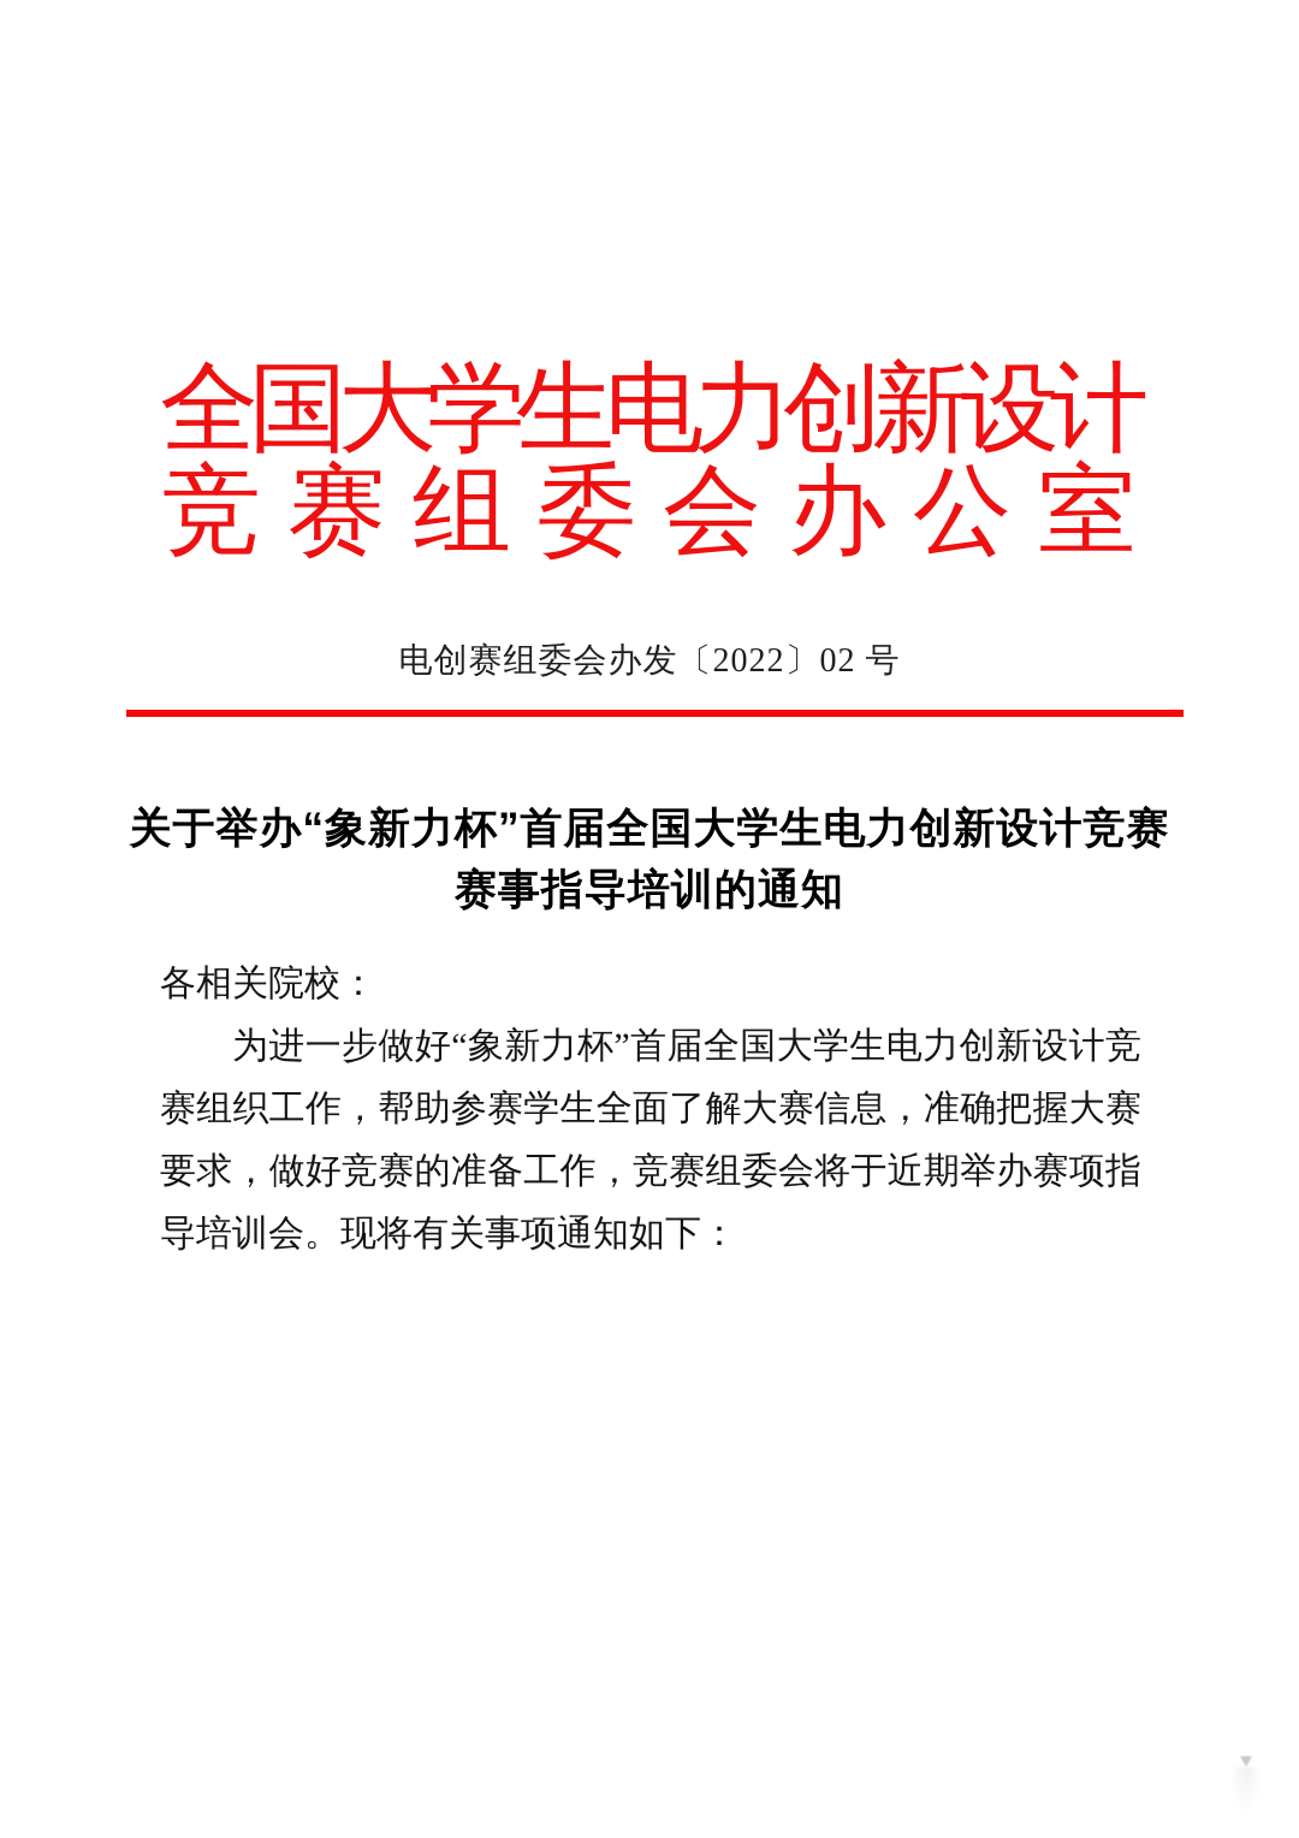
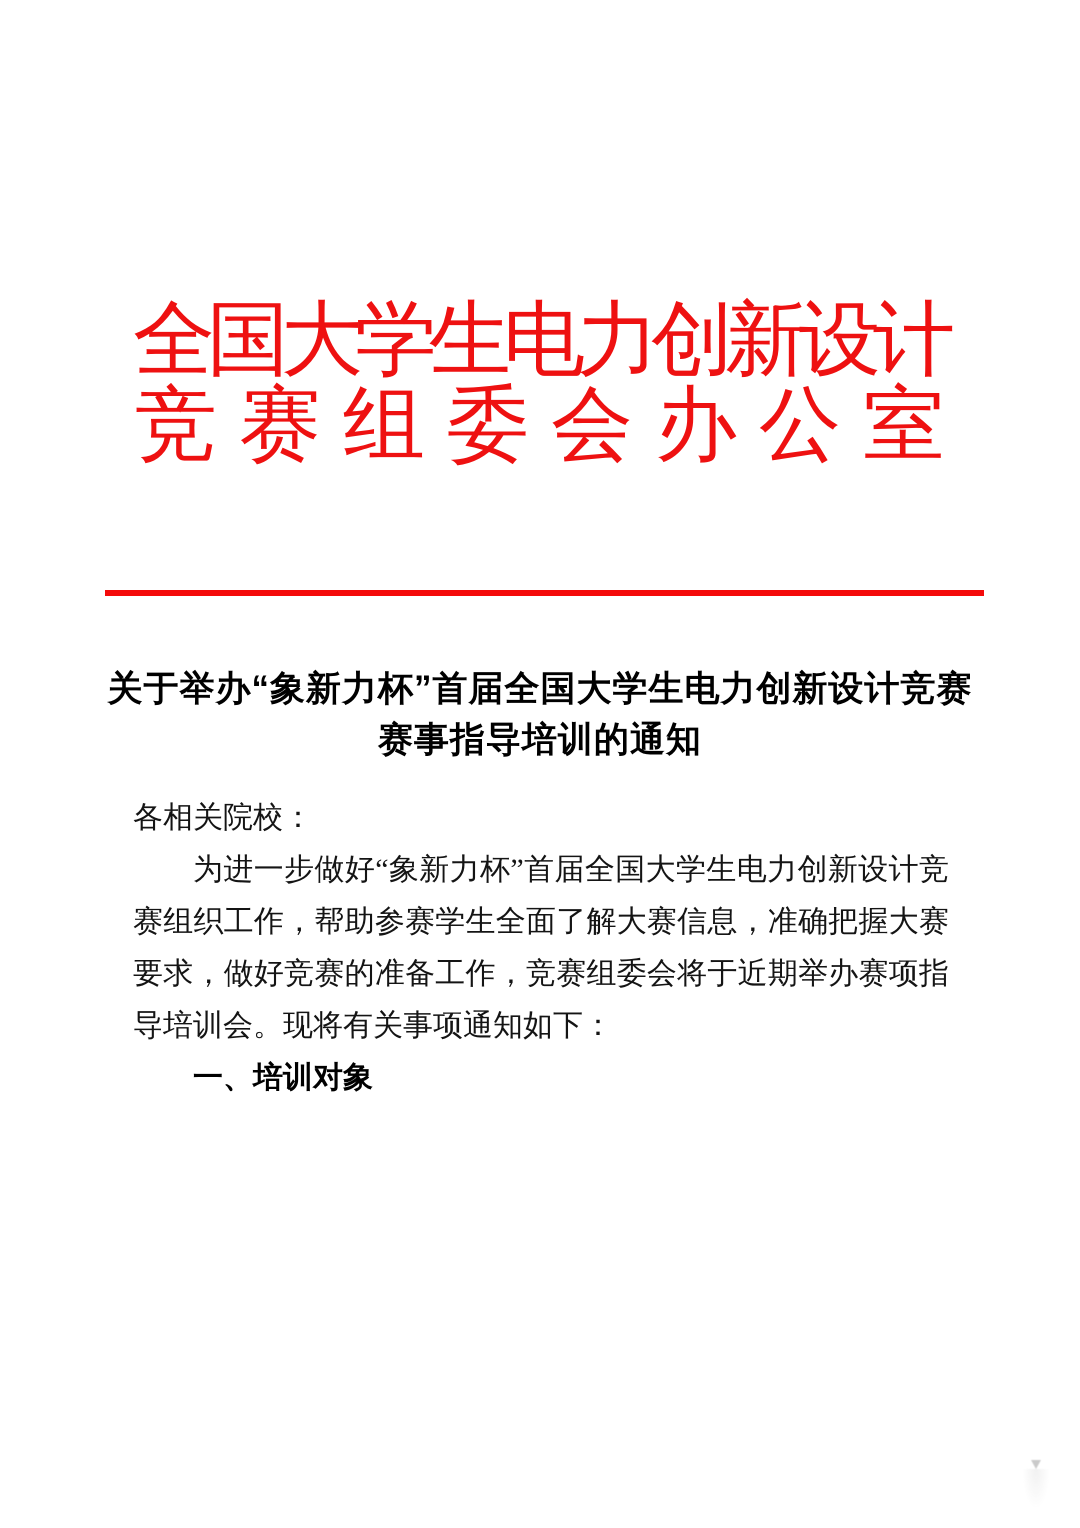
  全国大学生电力创新设计
  竞赛组委会办公室
- 电创赛组委会办发〔2022〕02 号
  关于举办“象新力杯”首届全国大学生电力创新设计竞赛
  赛事指导培训的通知
  各相关院校：
  为进一步做好“象新力杯”首届全国大学生电力创新设计竞赛组织工作，帮助参赛学生全面了解大赛信息，准确把握大赛要求，做好竞赛的准备工作，竞赛组委会将于近期举办赛项指导培训会。现将有关事项通知如下：
+ 一、培训对象
